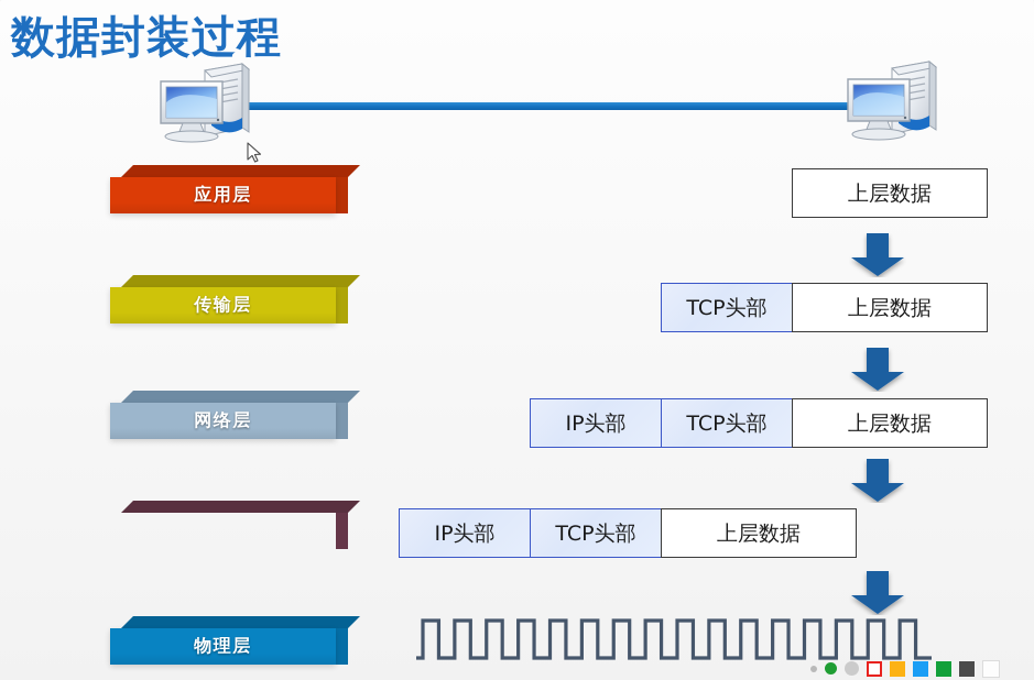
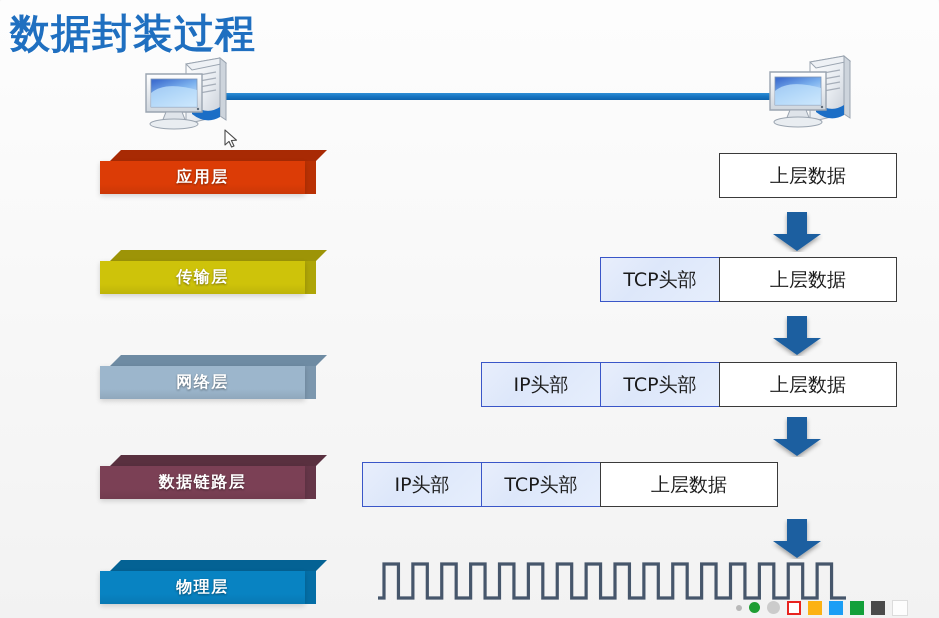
  数据封装过程
  应用层
  传输层
  网络层
+ 数据链路层
  物理层
  上层数据
  TCP头部
  上层数据
  IP头部
  TCP头部
  上层数据
  IP头部
  TCP头部
  上层数据
